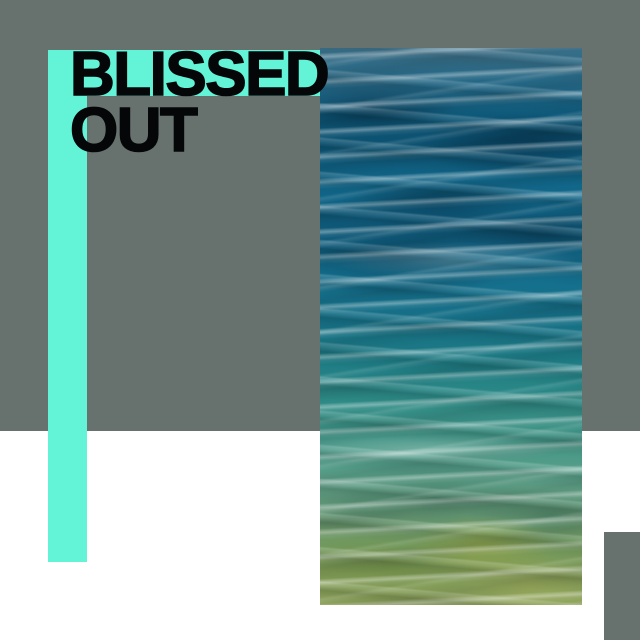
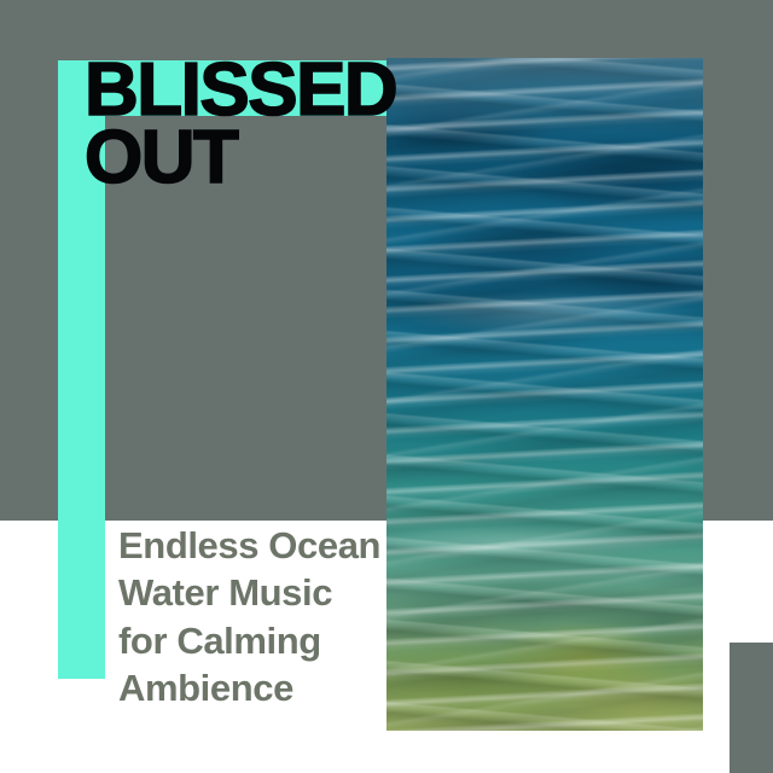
  BLISSED
  OUT
+ Endless Ocean
+ Water Music
+ for Calming
+ Ambience
